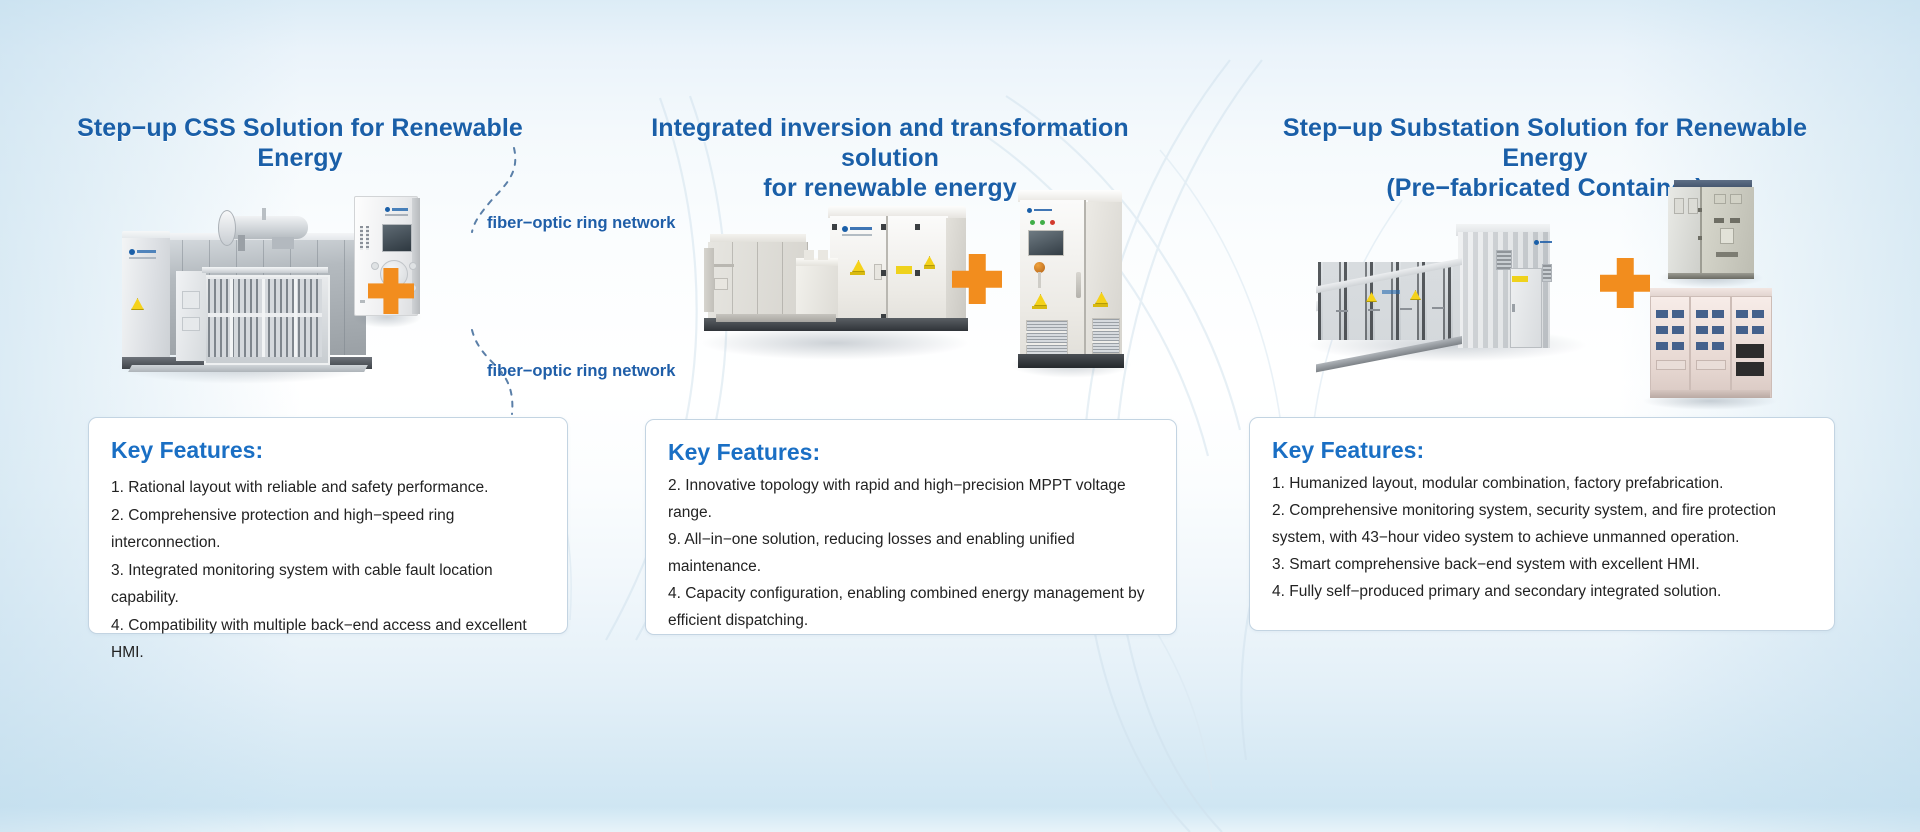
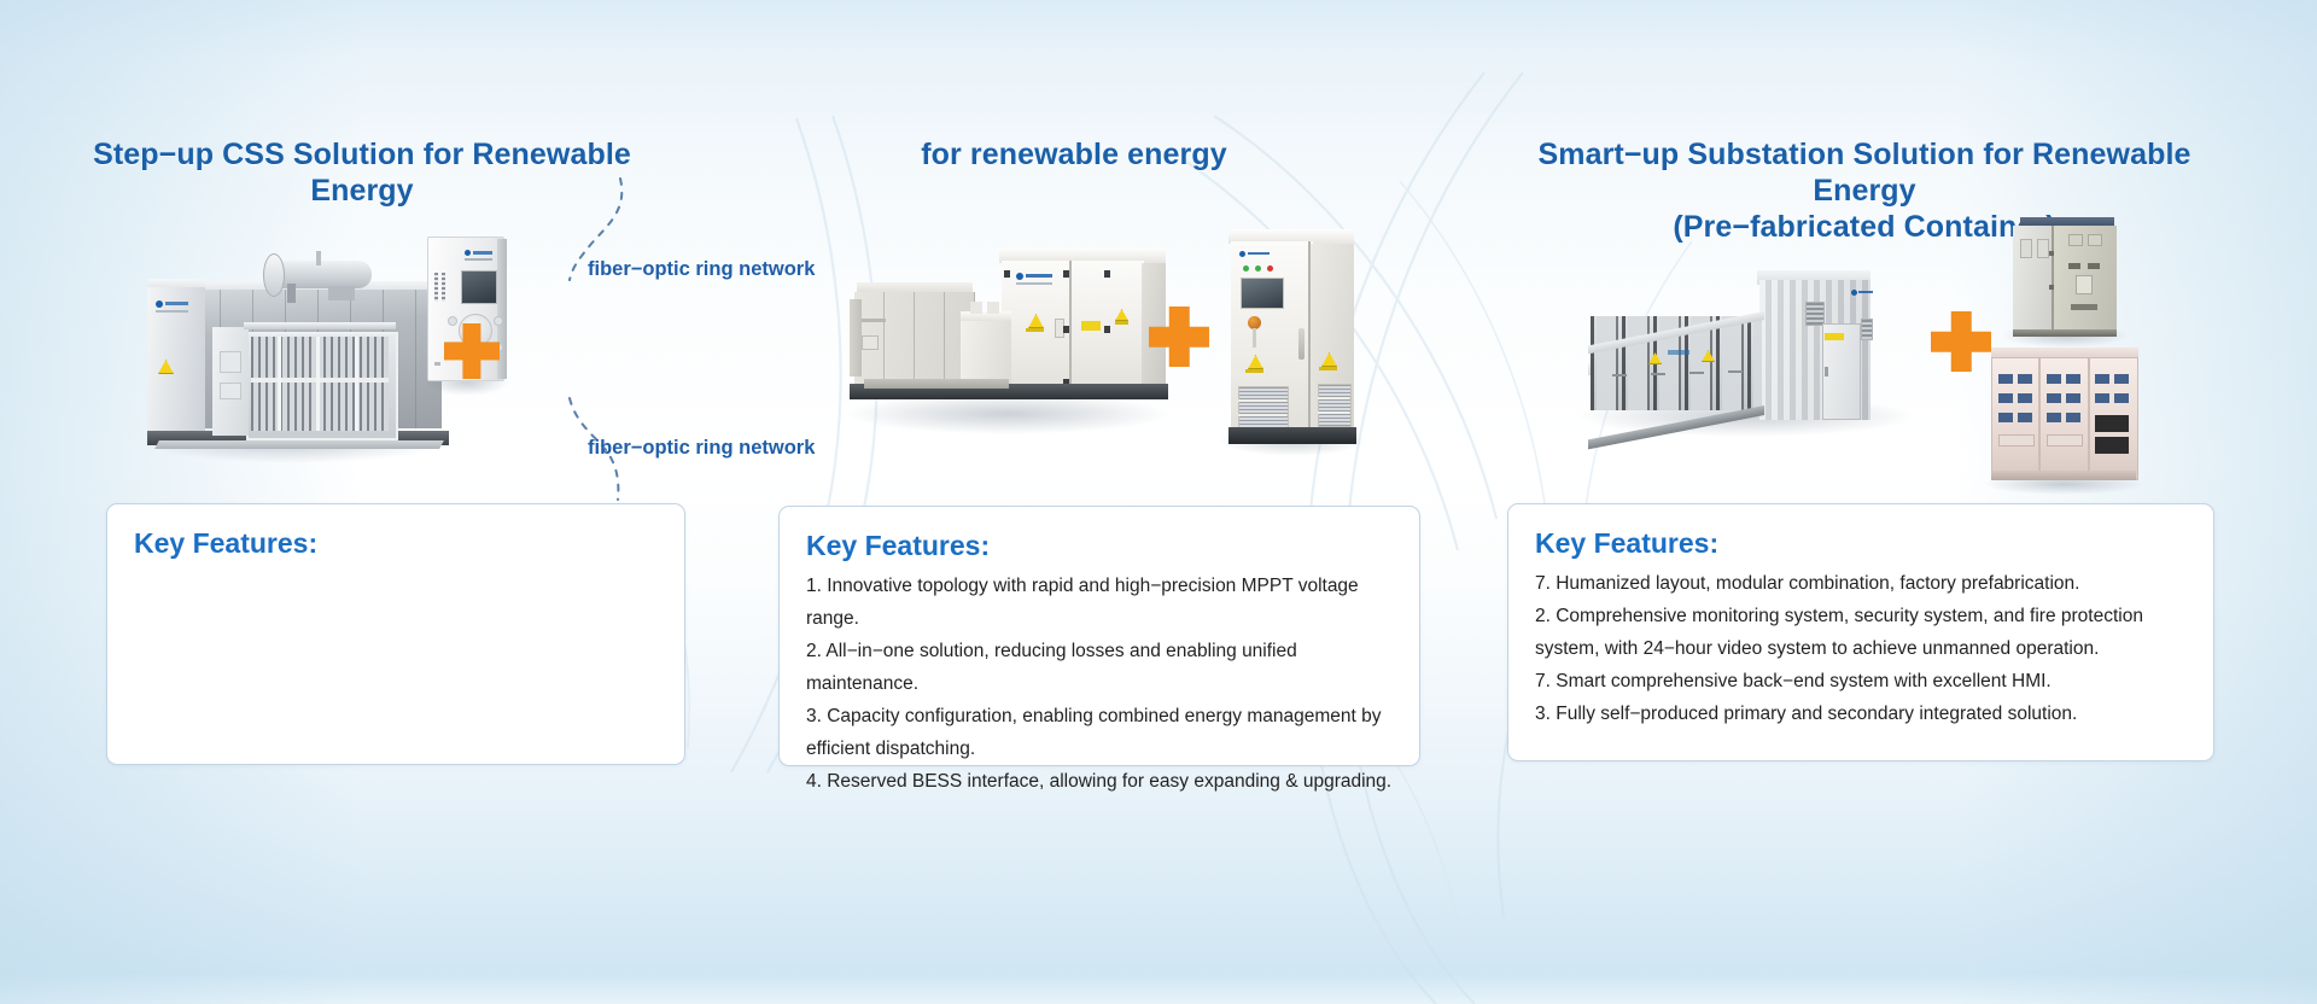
  Step−up CSS Solution for Renewable Energy
- Integrated inversion and transformation solution
  for renewable energy
- Step−up Substation Solution for Renewable Energy
+ Smart−up Substation Solution for Renewable Energy
  (Pre−fabricated Contain
  fiber−optic ring network
  fiber−optic ring network
  Key Features:
- 1. Rational layout with reliable and safety performance.
- 2. Comprehensive protection and high−speed ring interconnection.
- 3. Integrated monitoring system with cable fault location capability.
- 4. Compatibility with multiple back−end access and excellent HMI.
  Key Features:
- 2. Innovative topology with rapid and high−precision MPPT voltage range.
+ 1. Innovative topology with rapid and high−precision MPPT voltage range.
- 9. All−in−one solution, reducing losses and enabling unified maintenance.
+ 2. All−in−one solution, reducing losses and enabling unified maintenance.
- 4. Capacity configuration, enabling combined energy management by efficient dispatching.
+ 3. Capacity configuration, enabling combined energy management by efficient dispatching.
+ 4. Reserved BESS interface, allowing for easy expanding & upgrading.
  Key Features:
- 1. Humanized layout, modular combination, factory prefabrication.
+ 7. Humanized layout, modular combination, factory prefabrication.
- 2. Comprehensive monitoring system, security system, and fire protection system, with 43−hour video system to achieve unmanned operation.
+ 2. Comprehensive monitoring system, security system, and fire protection system, with 24−hour video system to achieve unmanned operation.
- 3. Smart comprehensive back−end system with excellent HMI.
+ 7. Smart comprehensive back−end system with excellent HMI.
- 4. Fully self−produced primary and secondary integrated solution.
+ 3. Fully self−produced primary and secondary integrated solution.
